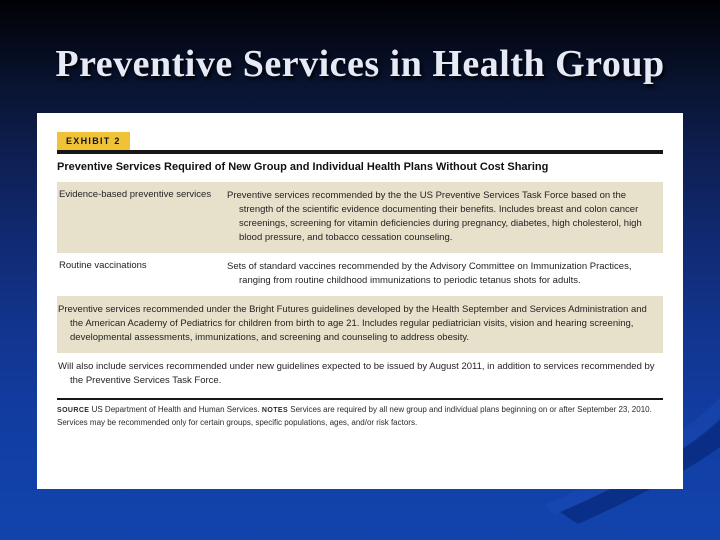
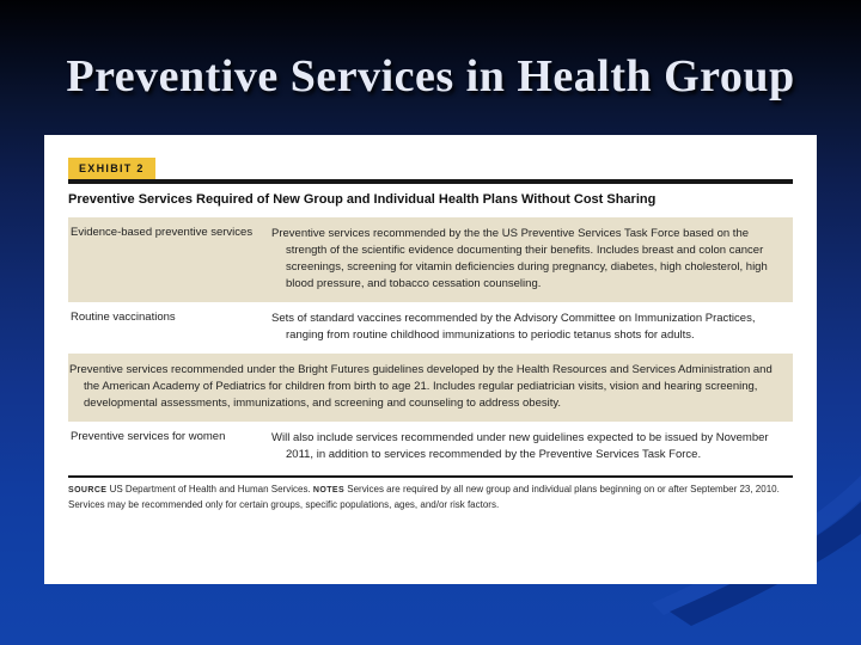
  Preventive Services in Health Group
  EXHIBIT 2
  Preventive Services Required of New Group and Individual Health Plans Without Cost Sharing
  Evidence-based preventive services
  Preventive services recommended by the the US Preventive Services Task Force based on the strength of the scientific evidence documenting their benefits. Includes breast and colon cancer screenings, screening for vitamin deficiencies during pregnancy, diabetes, high cholesterol, high blood pressure, and tobacco cessation counseling.
  Routine vaccinations
  Sets of standard vaccines recommended by the Advisory Committee on Immunization Practices, ranging from routine childhood immunizations to periodic tetanus shots for adults.
- Preventive services recommended under the Bright Futures guidelines developed by the Health September and Services Administration and the American Academy of Pediatrics for children from birth to age 21. Includes regular pediatrician visits, vision and hearing screening, developmental assessments, immunizations, and screening and counseling to address obesity.
+ Preventive services recommended under the Bright Futures guidelines developed by the Health Resources and Services Administration and the American Academy of Pediatrics for children from birth to age 21. Includes regular pediatrician visits, vision and hearing screening, developmental assessments, immunizations, and screening and counseling to address obesity.
+ Preventive services for women
- Will also include services recommended under new guidelines expected to be issued by August 2011, in addition to services recommended by the Preventive Services Task Force.
+ Will also include services recommended under new guidelines expected to be issued by November 2011, in addition to services recommended by the Preventive Services Task Force.
  US Department of Health and Human Services. Services are required by all new group and individual plans beginning on or after September 23, 2010. Services may be recommended only for certain groups, specific populations, ages, and/or risk factors.
